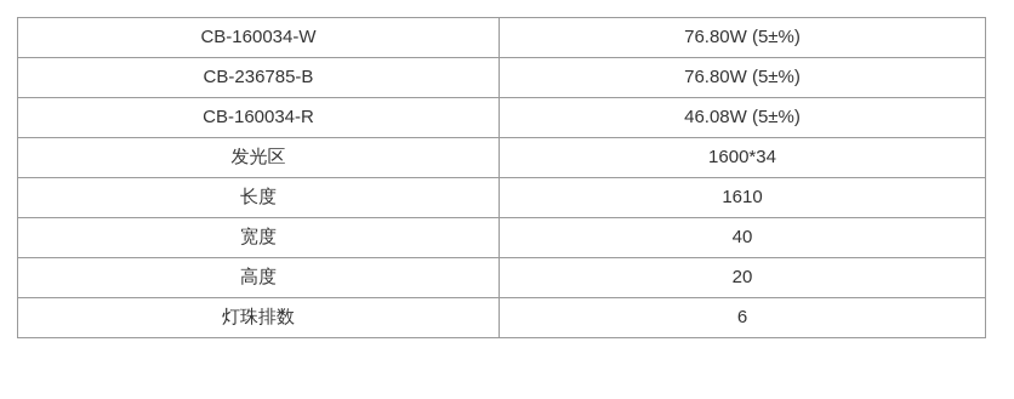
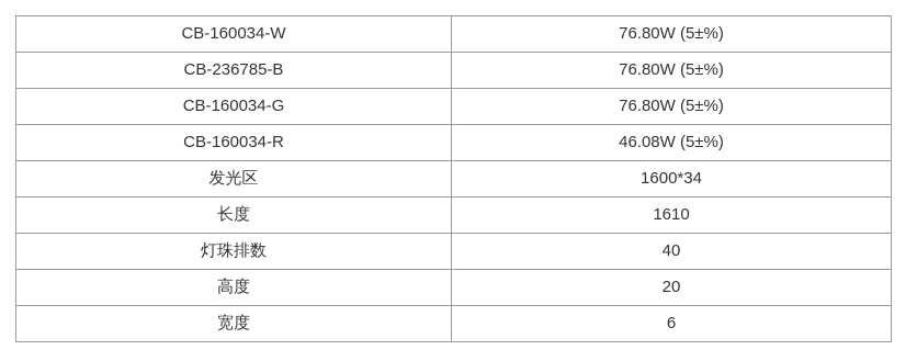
  CB-160034-W	76.80W (5±%)
  CB-236785-B	76.80W (5±%)
+ CB-160034-G	76.80W (5±%)
  CB-160034-R	46.08W (5±%)
  发光区	1600*34
  长度	1610
- 宽度	40
+ 灯珠排数	40
  高度	20
- 灯珠排数	6
+ 宽度	6
